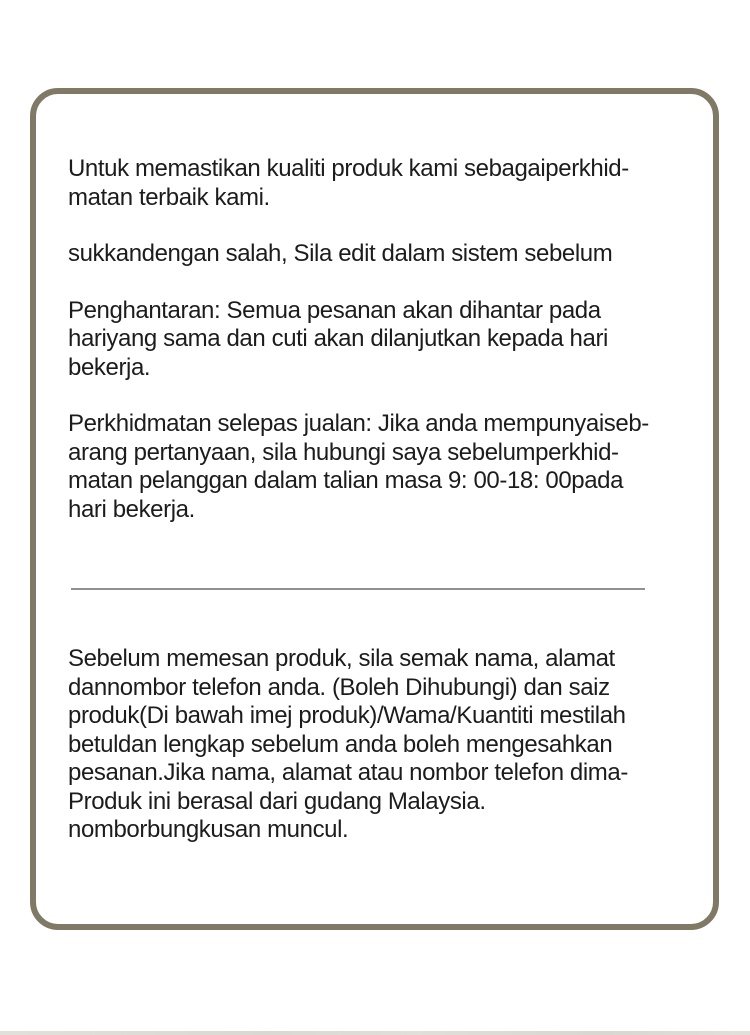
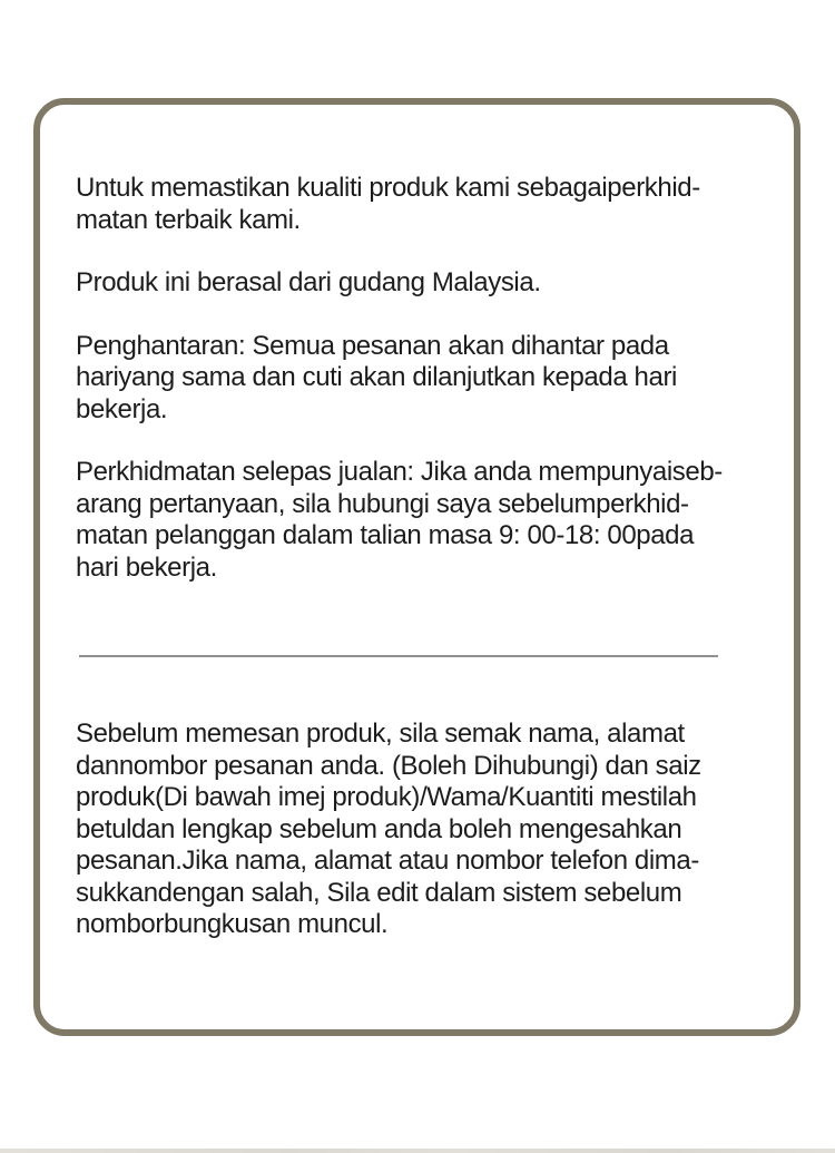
  Untuk memastikan kualiti produk kami sebagaiperkhid-
  matan terbaik kami.
- sukkandengan salah, Sila edit dalam sistem sebelum
+ Produk ini berasal dari gudang Malaysia.
  Penghantaran: Semua pesanan akan dihantar pada
  hariyang sama dan cuti akan dilanjutkan kepada hari
  bekerja.
  Perkhidmatan selepas jualan: Jika anda mempunyaiseb-
  arang pertanyaan, sila hubungi saya sebelumperkhid-
  matan pelanggan dalam talian masa 9: 00-18: 00pada
  hari bekerja.
  Sebelum memesan produk, sila semak nama, alamat
- dannombor telefon anda. (Boleh Dihubungi) dan saiz
+ dannombor pesanan anda. (Boleh Dihubungi) dan saiz
  produk(Di bawah imej produk)/Wama/Kuantiti mestilah
  betuldan lengkap sebelum anda boleh mengesahkan
  pesanan.Jika nama, alamat atau nombor telefon dima-
- Produk ini berasal dari gudang Malaysia.
+ sukkandengan salah, Sila edit dalam sistem sebelum
  nomborbungkusan muncul.
